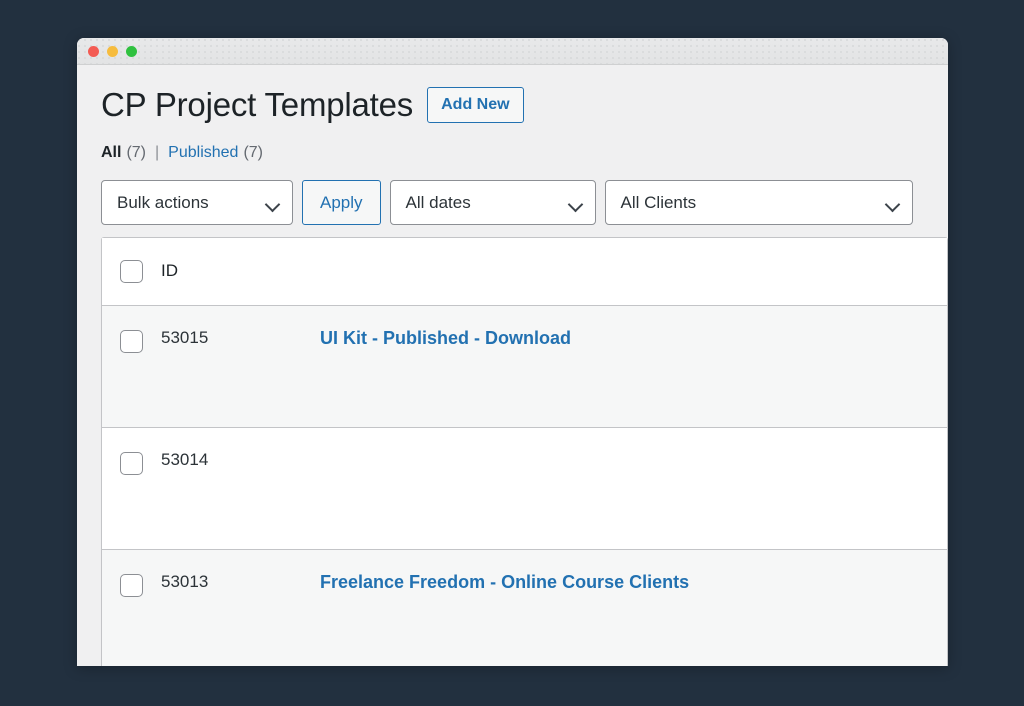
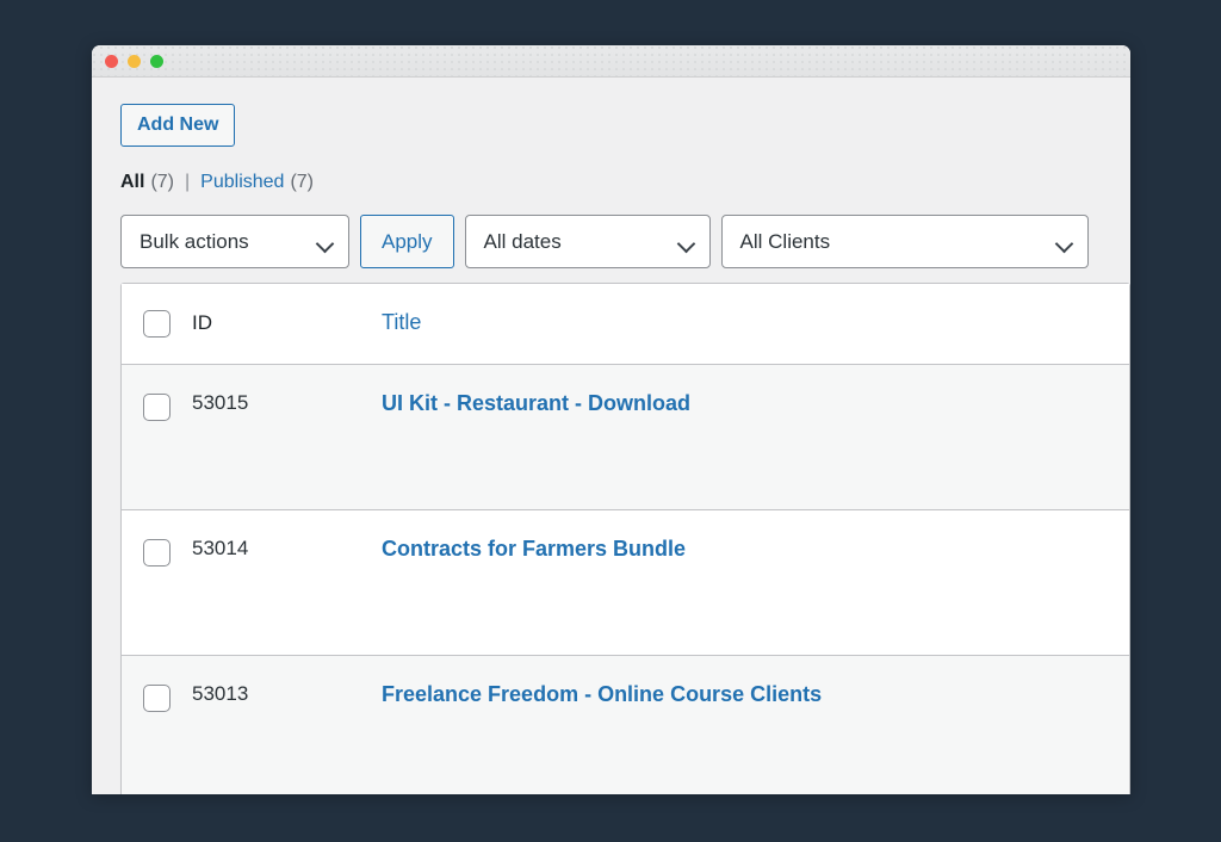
- CP Project Templates
  Add New
  All
  (7)
  |
  Published
  (7)
  Bulk actions
  Apply
  All dates
  All Clients
  ID
+ Title
  53015
- UI Kit - Published - Download
+ UI Kit - Restaurant - Download
  53014
+ Contracts for Farmers Bundle
  53013
  Freelance Freedom - Online Course Clients
